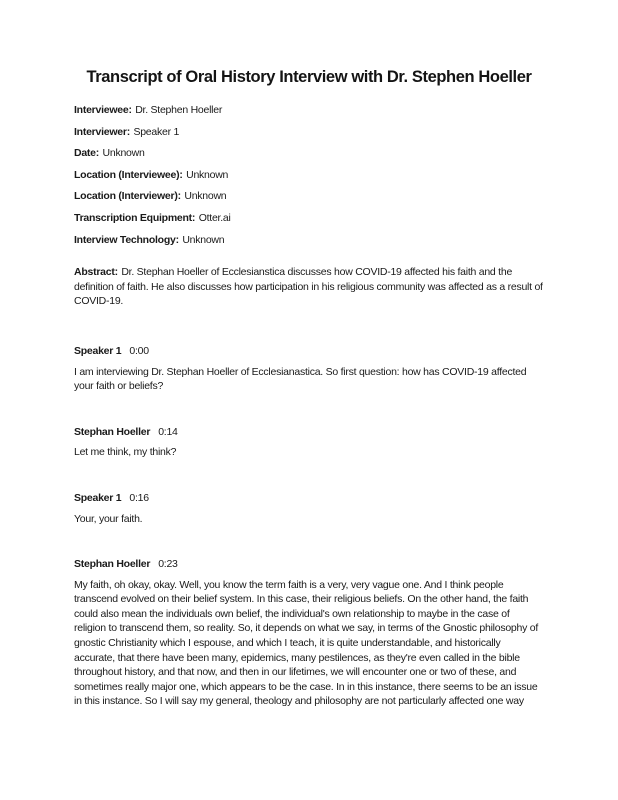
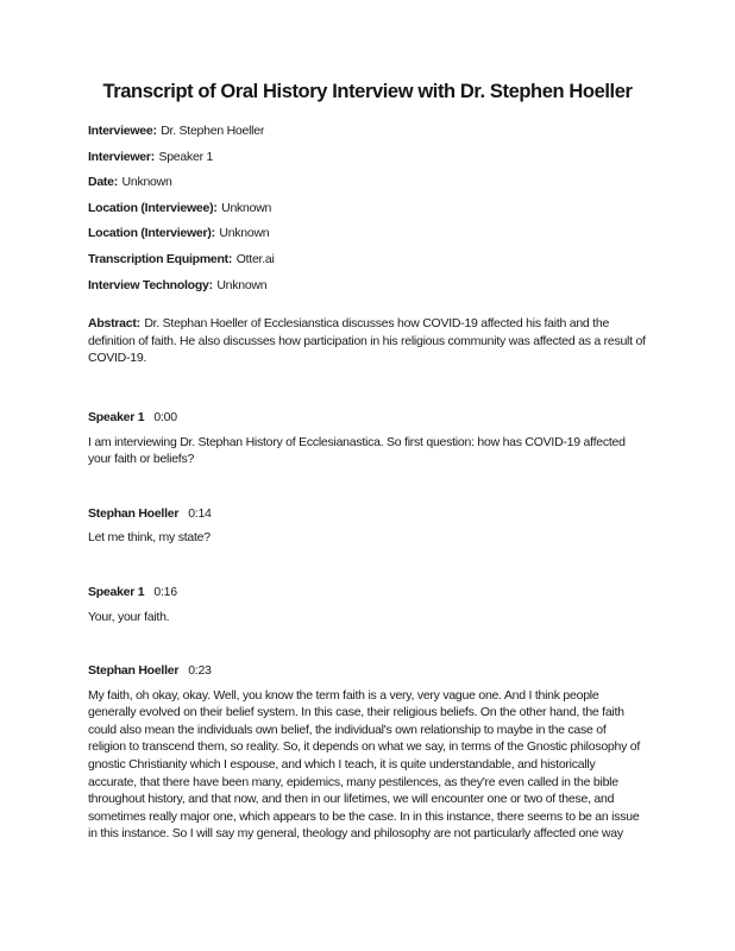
  Transcript of Oral History Interview with Dr. Stephen Hoeller
  Interviewee: Dr. Stephen Hoeller
  Interviewer: Speaker 1
  Date: Unknown
  Location (Interviewee): Unknown
  Location (Interviewer): Unknown
  Transcription Equipment: Otter.ai
  Interview Technology: Unknown
  Abstract: Dr. Stephan Hoeller of Ecclesianstica discusses how COVID-19 affected his faith and the definition of faith. He also discusses how participation in his religious community was affected as a result of COVID-19.
  Speaker 1 0:00
- I am interviewing Dr. Stephan Hoeller of Ecclesianastica. So first question: how has COVID-19 affected your faith or beliefs?
+ I am interviewing Dr. Stephan History of Ecclesianastica. So first question: how has COVID-19 affected your faith or beliefs?
  Stephan Hoeller 0:14
- Let me think, my think?
+ Let me think, my state?
  Speaker 1 0:16
  Your, your faith.
  Stephan Hoeller 0:23
- My faith, oh okay, okay. Well, you know the term faith is a very, very vague one. And I think people transcend evolved on their belief system. In this case, their religious beliefs. On the other hand, the faith could also mean the individuals own belief, the individual's own relationship to maybe in the case of religion to transcend them, so reality. So, it depends on what we say, in terms of the Gnostic philosophy of gnostic Christianity which I espouse, and which I teach, it is quite understandable, and historically accurate, that there have been many, epidemics, many pestilences, as they're even called in the bible throughout history, and that now, and then in our lifetimes, we will encounter one or two of these, and sometimes really major one, which appears to be the case. In in this instance, there seems to be an issue in this instance. So I will say my general, theology and philosophy are not particularly affected one way
+ My faith, oh okay, okay. Well, you know the term faith is a very, very vague one. And I think people generally evolved on their belief system. In this case, their religious beliefs. On the other hand, the faith could also mean the individuals own belief, the individual's own relationship to maybe in the case of religion to transcend them, so reality. So, it depends on what we say, in terms of the Gnostic philosophy of gnostic Christianity which I espouse, and which I teach, it is quite understandable, and historically accurate, that there have been many, epidemics, many pestilences, as they're even called in the bible throughout history, and that now, and then in our lifetimes, we will encounter one or two of these, and sometimes really major one, which appears to be the case. In in this instance, there seems to be an issue in this instance. So I will say my general, theology and philosophy are not particularly affected one way
